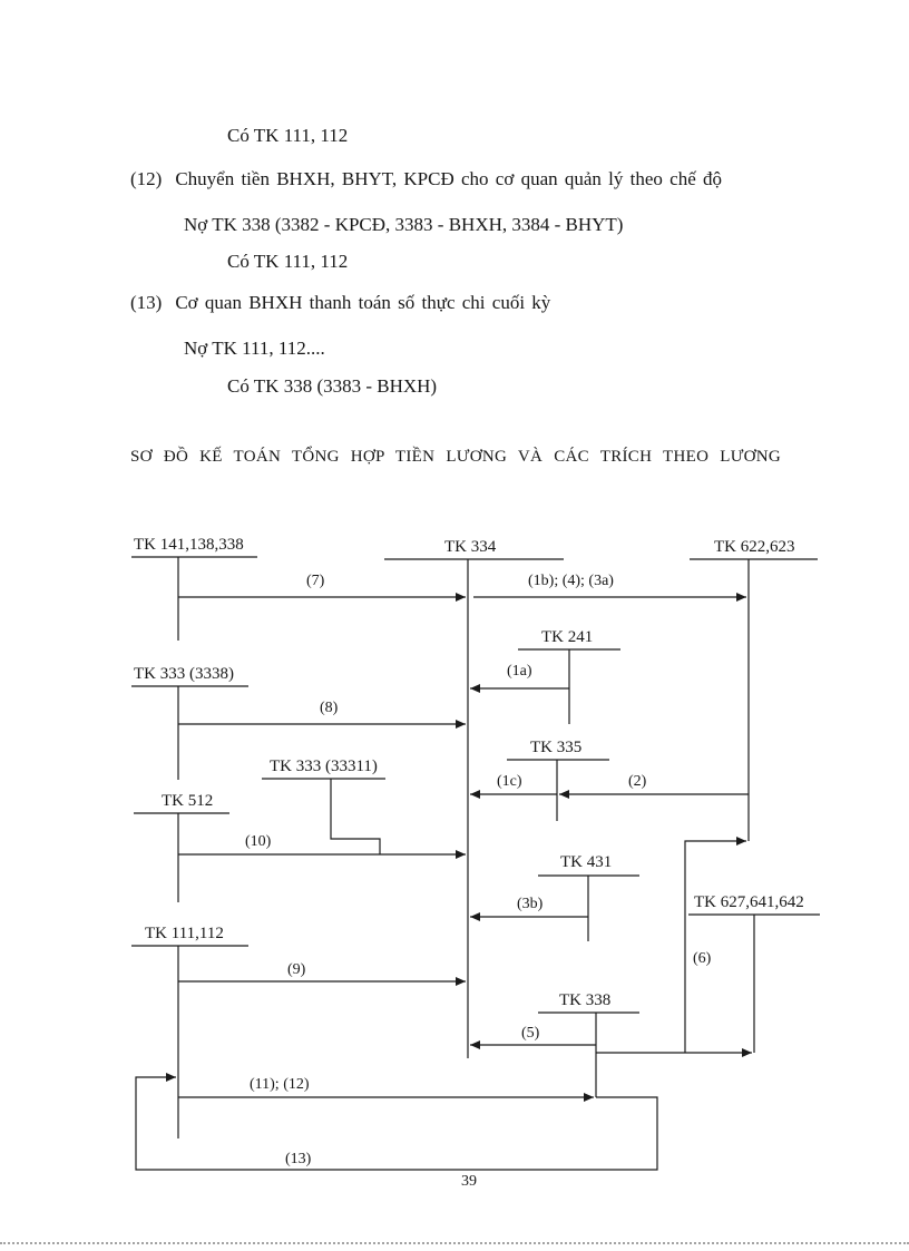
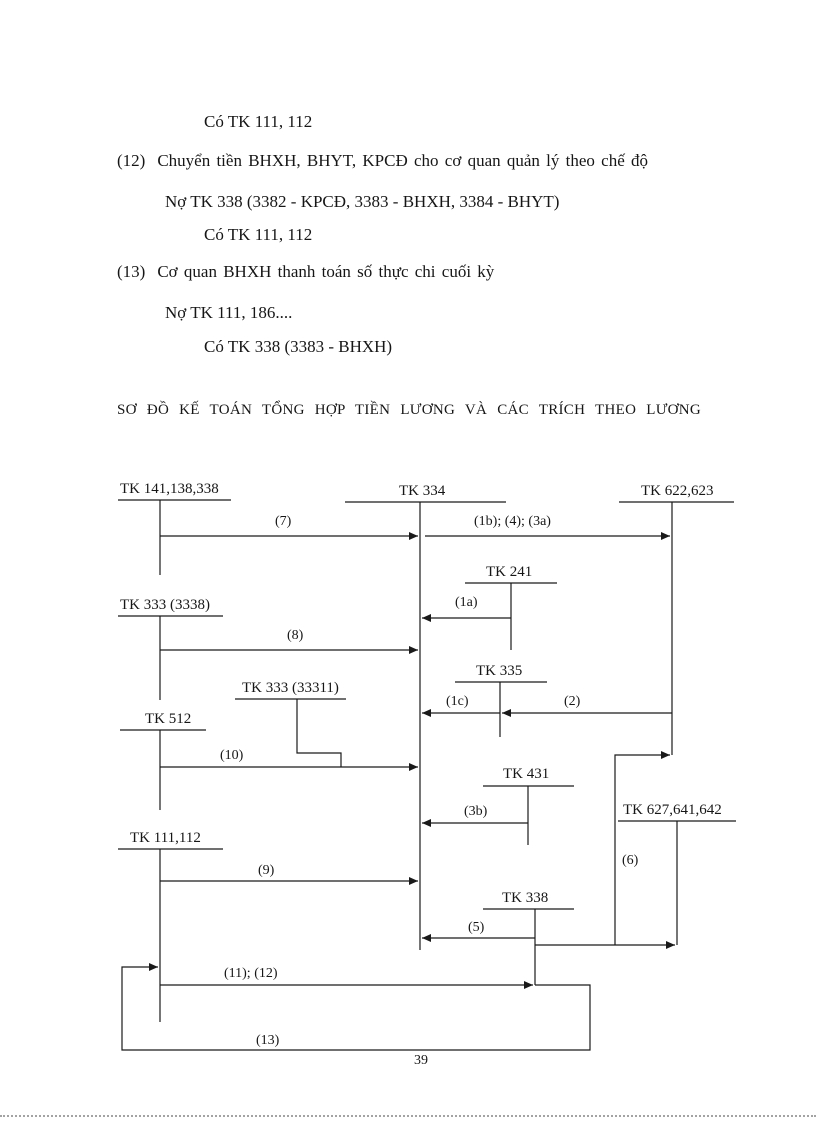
  Có TK 111, 112
  (12)
  Chuyển tiền BHXH, BHYT, KPCĐ cho cơ quan quản lý theo chế độ
  Nợ TK 338 (3382 - KPCĐ, 3383 - BHXH, 3384 - BHYT)
  Có TK 111, 112
  (13)
  Cơ quan BHXH thanh toán số thực chi cuối kỳ
- Nợ TK 111, 112....
+ Nợ TK 111, 186....
  Có TK 338 (3383 - BHXH)
  SƠ ĐỒ KẾ TOÁN TỔNG HỢP TIỀN LƯƠNG VÀ CÁC TRÍCH THEO LƯƠNG
  TK 141,138,338
  TK 334
  TK 622,623
  TK 241
  TK 333 (3338)
  TK 335
  TK 333 (33311)
  TK 512
  TK 431
  TK 627,641,642
  TK 111,112
  TK 338
  (7)
  (1b); (4); (3a)
  (1a)
  (8)
  (1c)
  (2)
  (10)
  (3b)
  (6)
  (9)
  (5)
  (11); (12)
  (13)
  39
